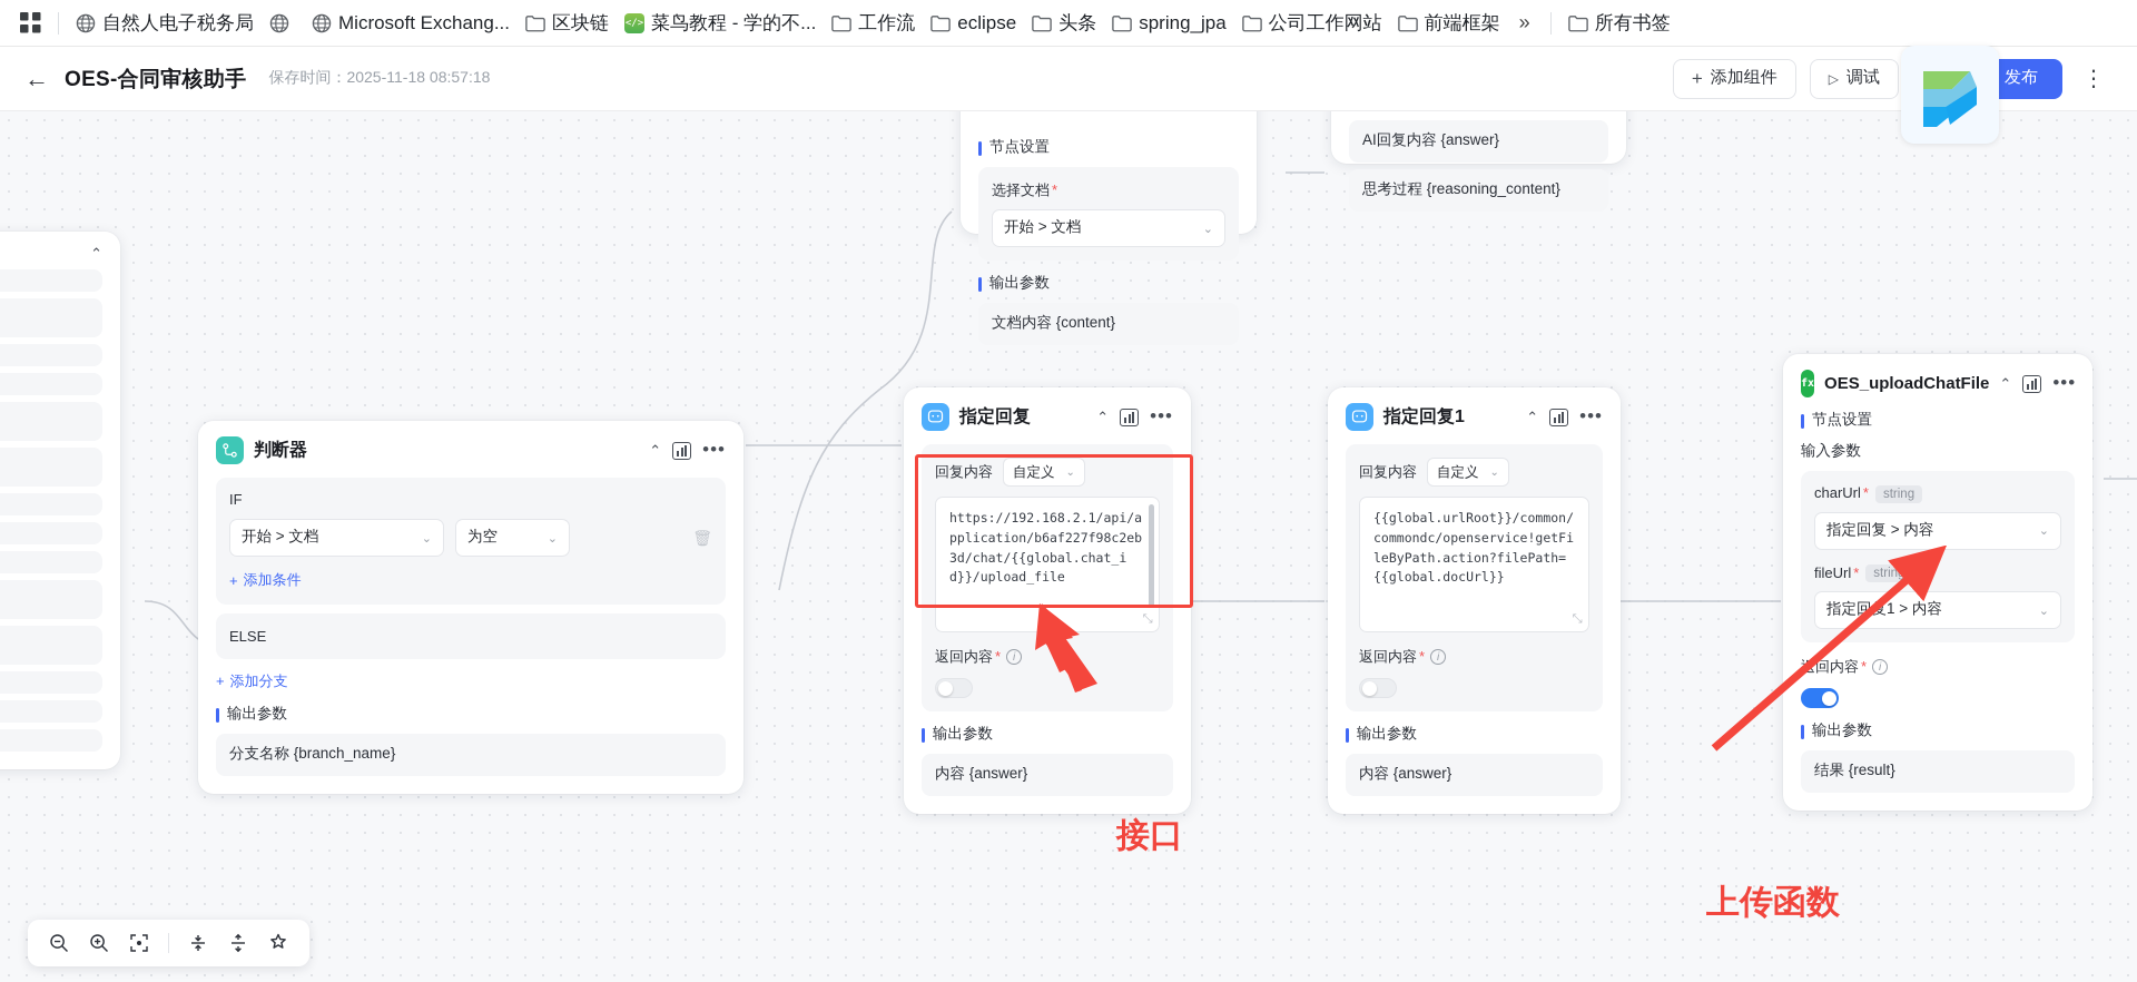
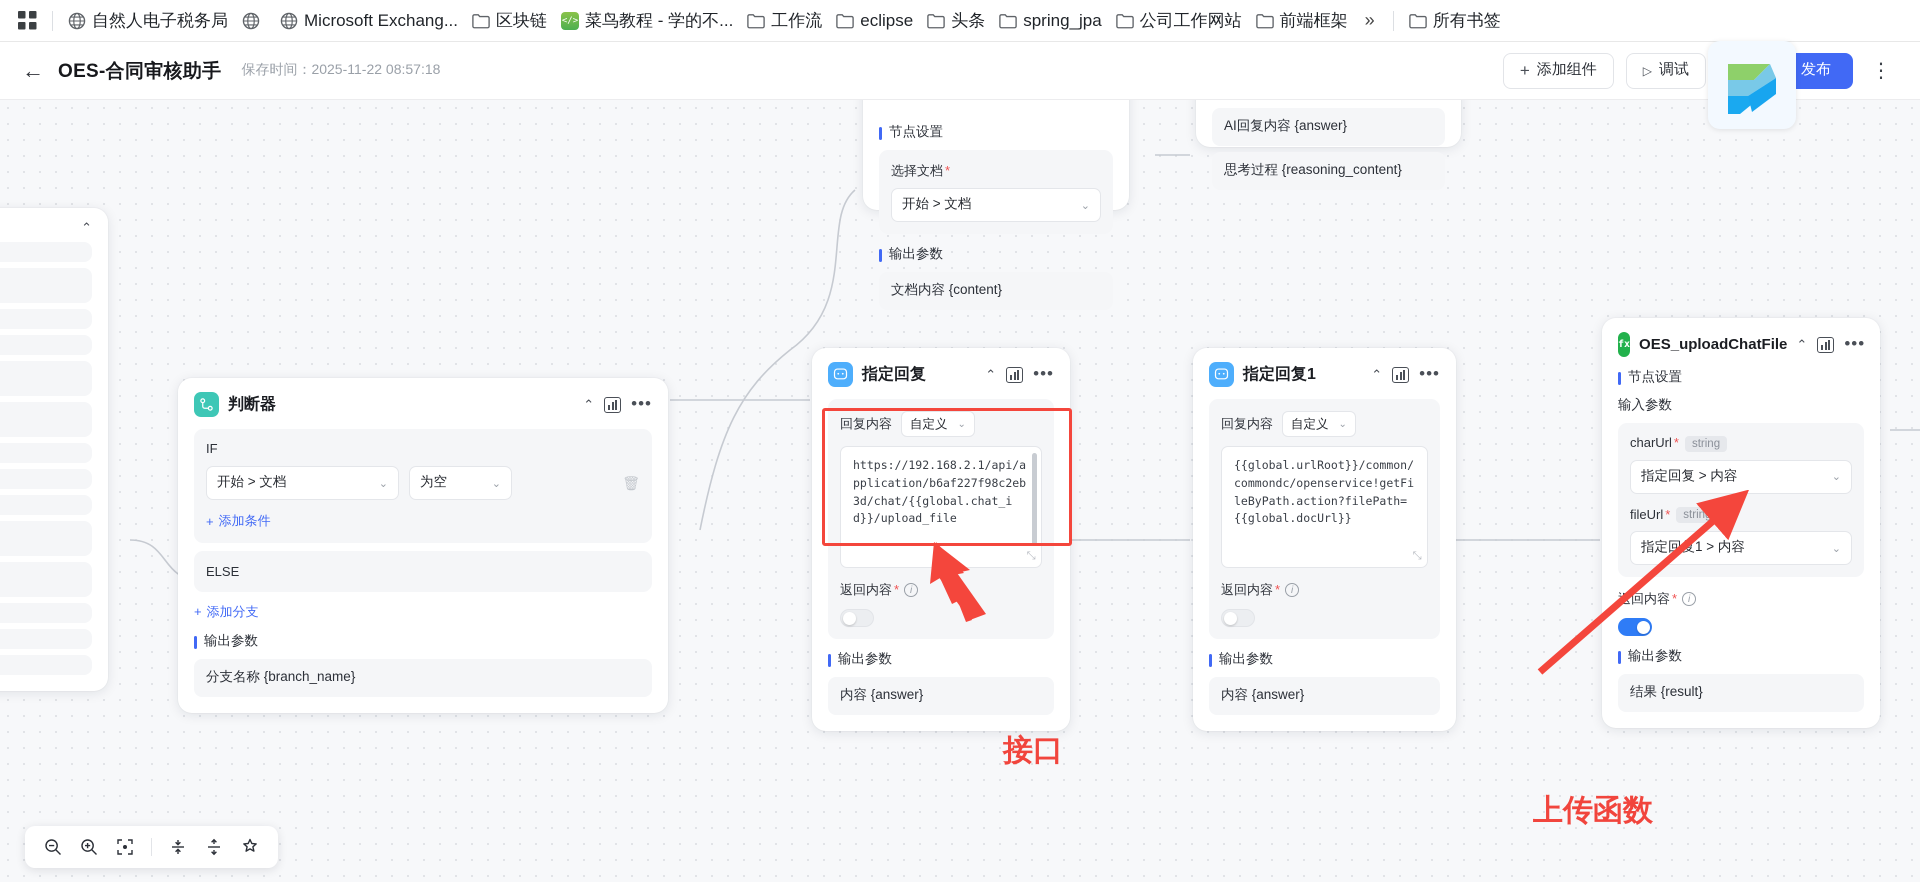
  自然人电子税务局
  Microsoft Exchang...
  区块链
  </>
  菜鸟教程 - 学的不...
  工作流
  eclipse
  头条
  spring_jpa
  公司工作网站
  前端框架
  »
  所有书签
  ←
  OES-合同审核助手
- 保存时间：2025-11-18 08:57:18
+ 保存时间：2025-11-22 08:57:18
  +
  添加组件
  ▷
  调试
  发布
  ⋮
  ⌃
  节点设置
  选择文档 *
  开始 > 文档
  ⌄
  输出参数
  文档内容 {content}
  AI回复内容 {answer}
  思考过程 {reasoning_content}
  判断器
  ⌃
  •••
  IF
  开始 > 文档
  ⌄
  为空
  ⌄
  🗑
  +
  添加条件
  ELSE
  +
  添加分支
  输出参数
  分支名称 {branch_name}
  指定回复
  ⌃
  •••
  回复内容
  自定义
  ⌄
  https://192.168.2.1/api/application/b6af227f98c2eb3d/chat/{{global.chat_id}}/upload_file
  返回内容 *
  i
  输出参数
  内容 {answer}
  指定回复1
  ⌃
  •••
  回复内容
  自定义
  ⌄
  {{global.urlRoot}}/common/commondc/openservice!getFileByPath.action?filePath={{global.docUrl}}
  返回内容 *
  i
  输出参数
  内容 {answer}
  fx
  OES_uploadChatFile
  ⌃
  •••
  节点设置
  输入参数
  charUrl * string
  指定回复 > 内容
  ⌄
  fileUrl * string
  指定回1 > 内容
  ⌄
  回内容 *
  i
  输出参数
  结果 {result}
  接口
  上传函数
